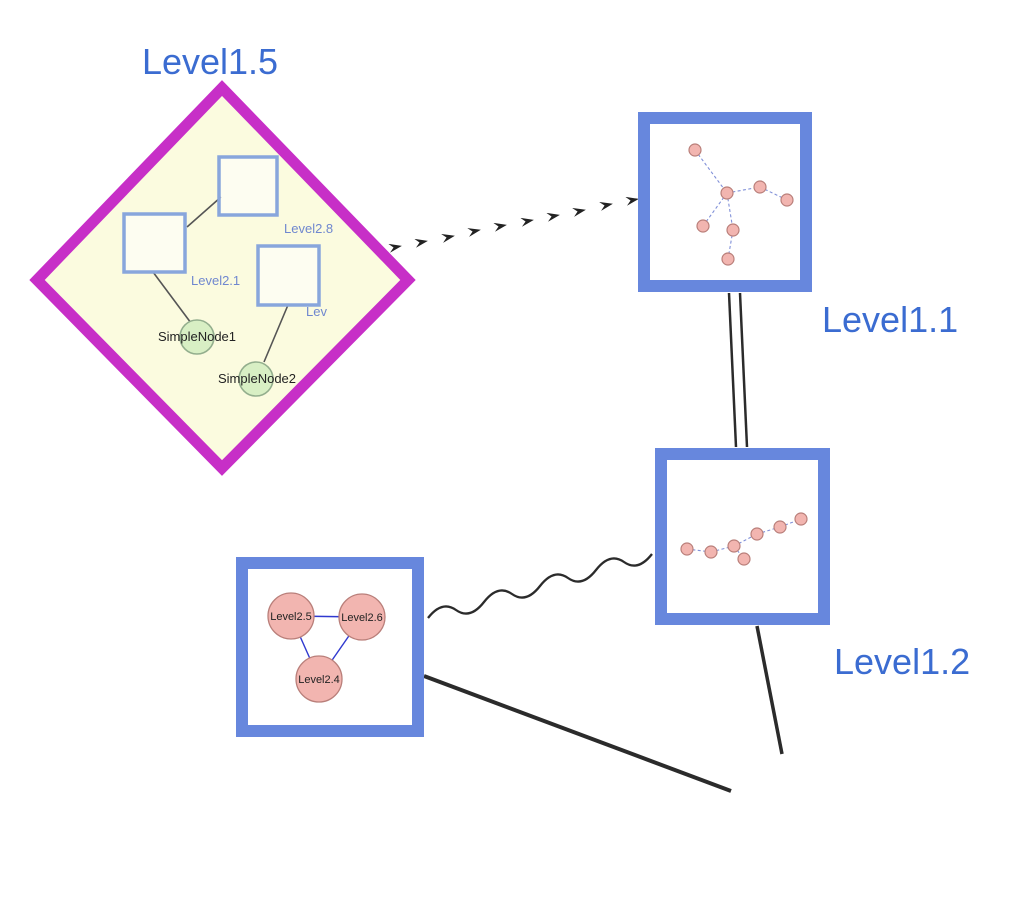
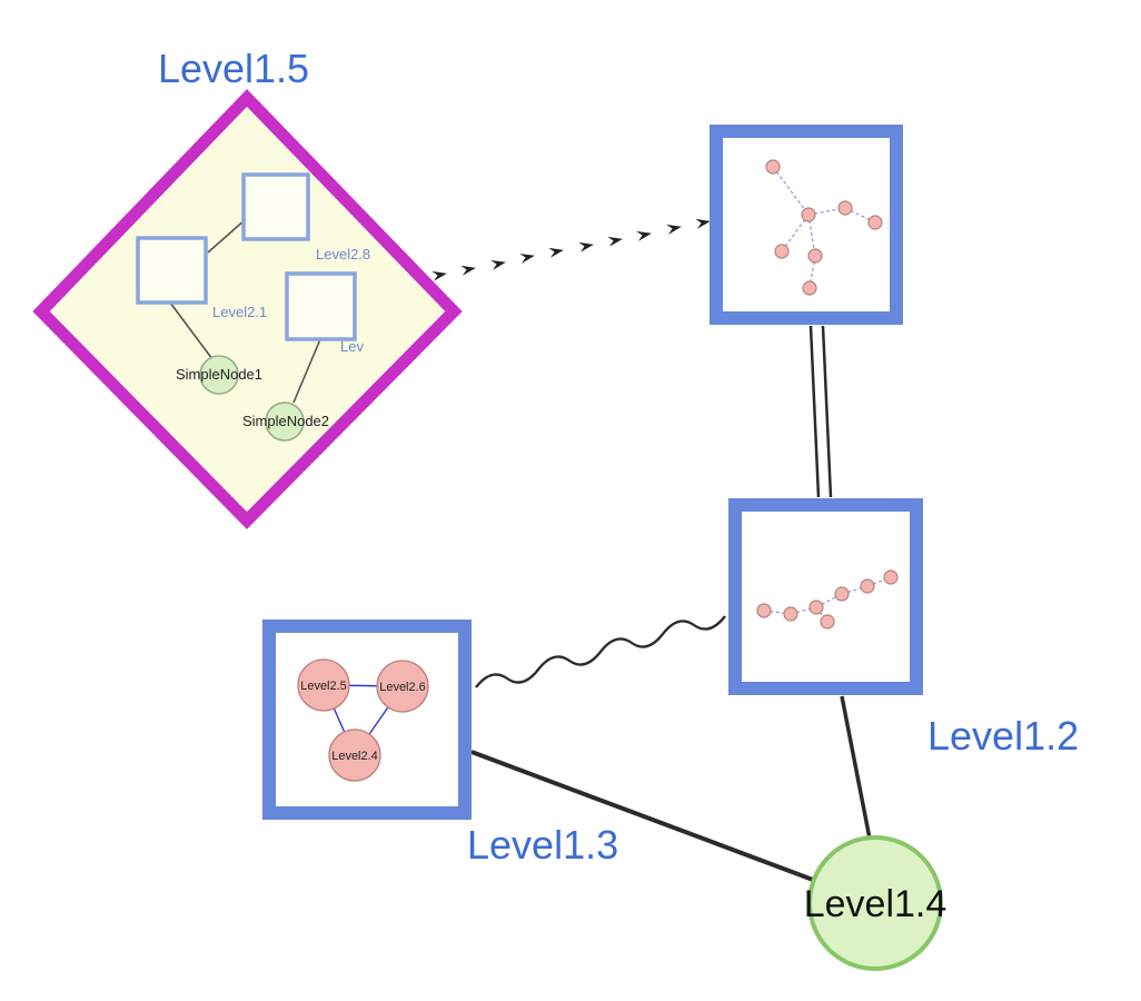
  Level2.8
  Level2.1
  Lev
  SimpleNode1
  SimpleNode2
  Level1.5
- Level1.1
  Level1.2
  Level2.5
  Level2.6
  Level2.4
+ Level1.3
+ Level1.4
